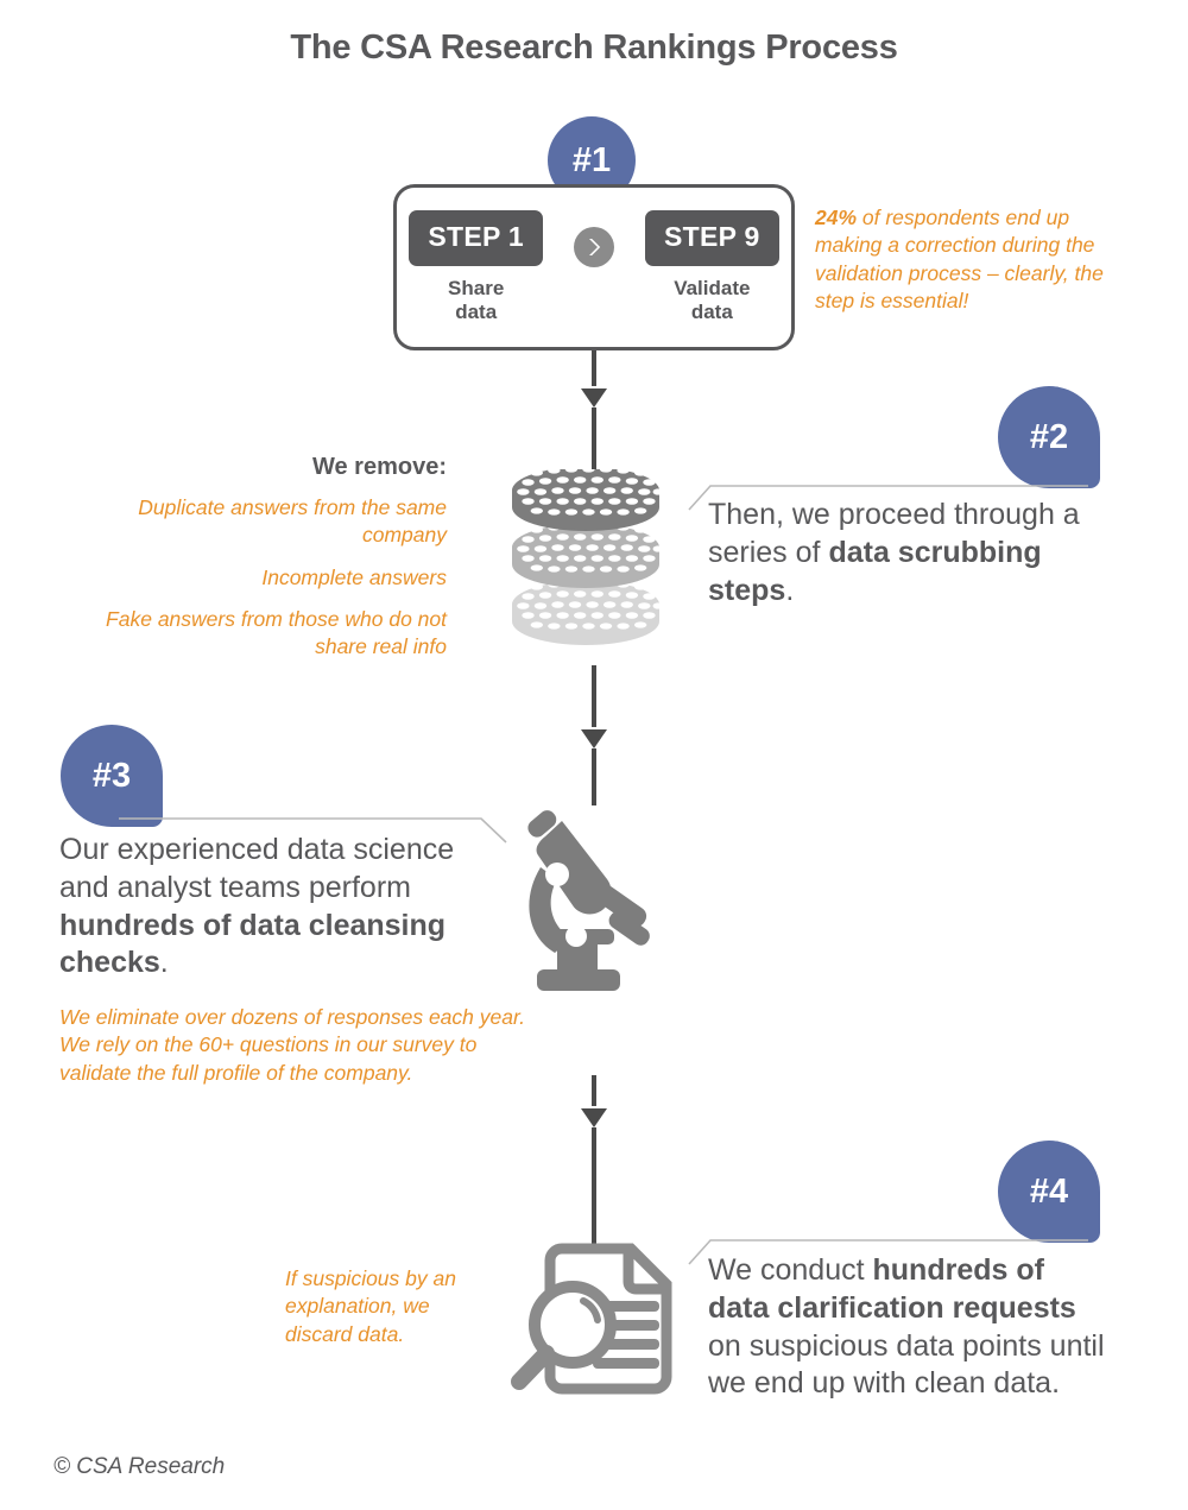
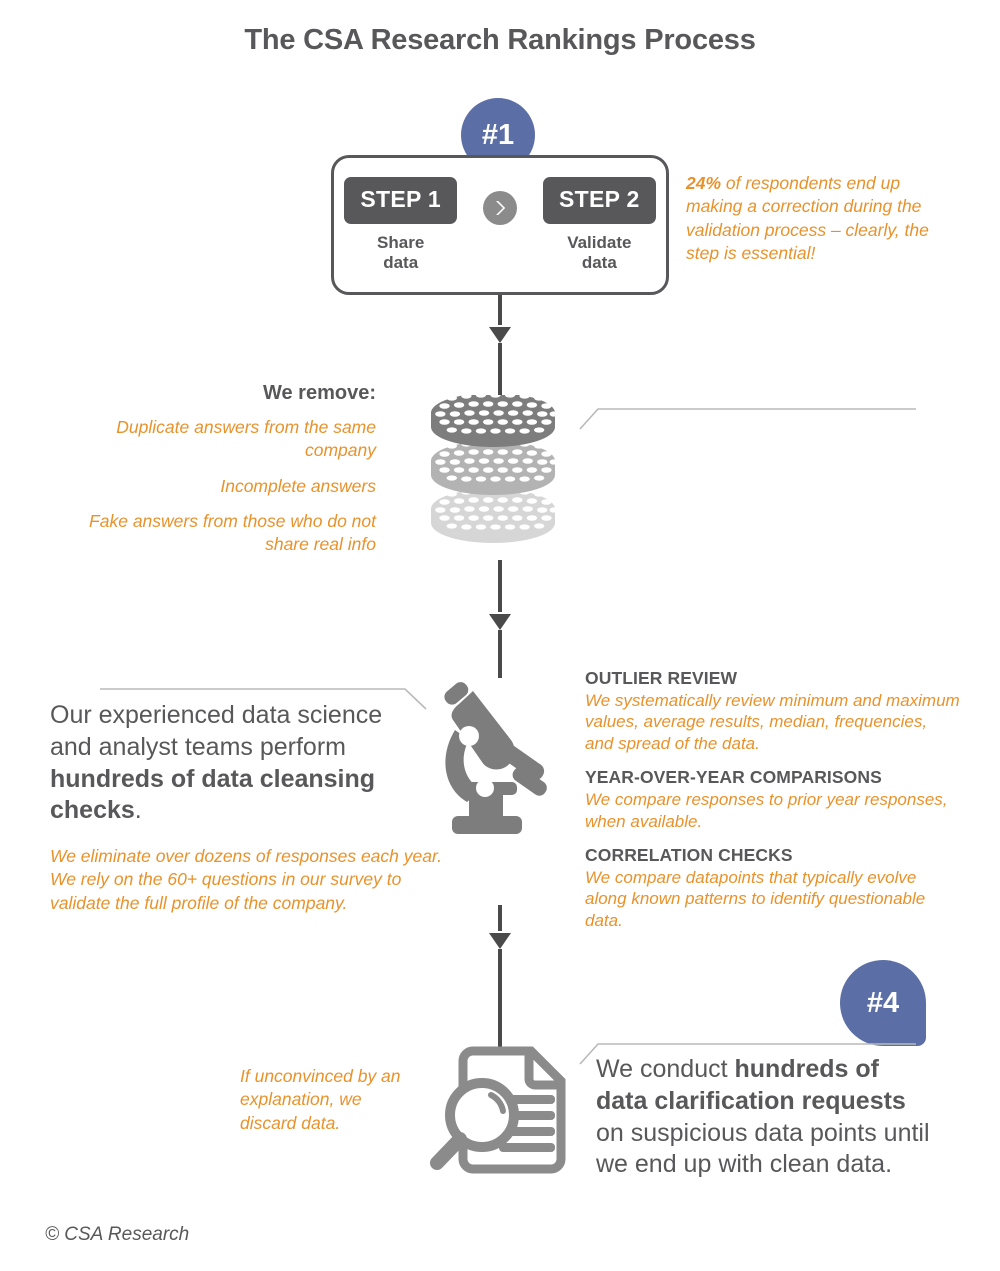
  The CSA Research Rankings Process
  #1
  STEP 1
  Share
  data
- STEP 9
+ STEP 2
  Validate
  data
  24% of respondents end up making a correction during the validation process – clearly, the step is essential!
  We remove:
  Duplicate answers from the same company
  Incomplete answers
  Fake answers from those who do not share real info
- #2
- Then, we proceed through a series of data scrubbing steps.
- #3
  Our experienced data science and analyst teams perform hundreds of data cleansing checks.
  We eliminate over dozens of responses each year. We rely on the 60+ questions in our survey to validate the full profile of the company.
+ OUTLIER REVIEW
+ We systematically review minimum and maximum values, average results, median, frequencies, and spread of the data.
+ YEAR-OVER-YEAR COMPARISONS
+ We compare responses to prior year responses, when available.
+ CORRELATION CHECKS
+ We compare datapoints that typically evolve along known patterns to identify questionable data.
  #4
- If suspicious by an explanation, we discard data.
+ If unconvinced by an explanation, we discard data.
  We conduct hundreds of data clarification requests on suspicious data points until we end up with clean data.
  © CSA Research
